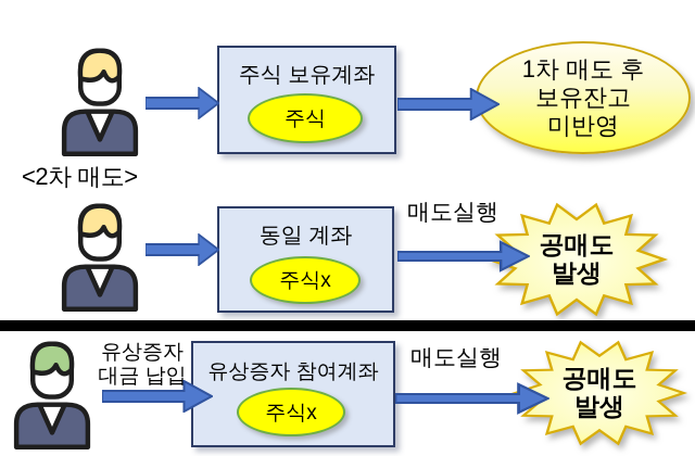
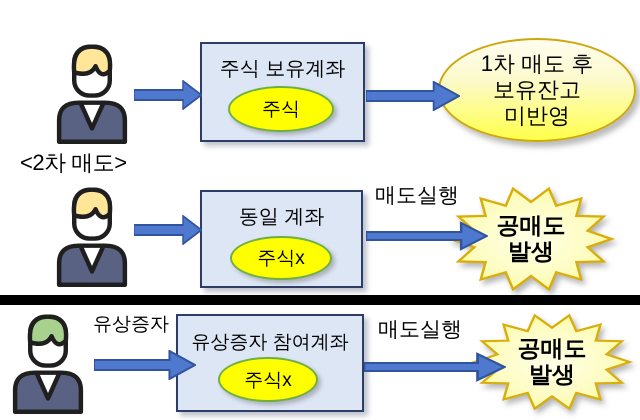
  주식 보유계좌
  주식
  1차 매도 후
  보유잔고
  미반영
  <2차 매도>
  동일 계좌
  주식x
  매도실행
  공매도
  발생
  유상증자
- 대금 납입
  유상증자 참여계좌
  주식x
  매도실행
  공매도
  발생
